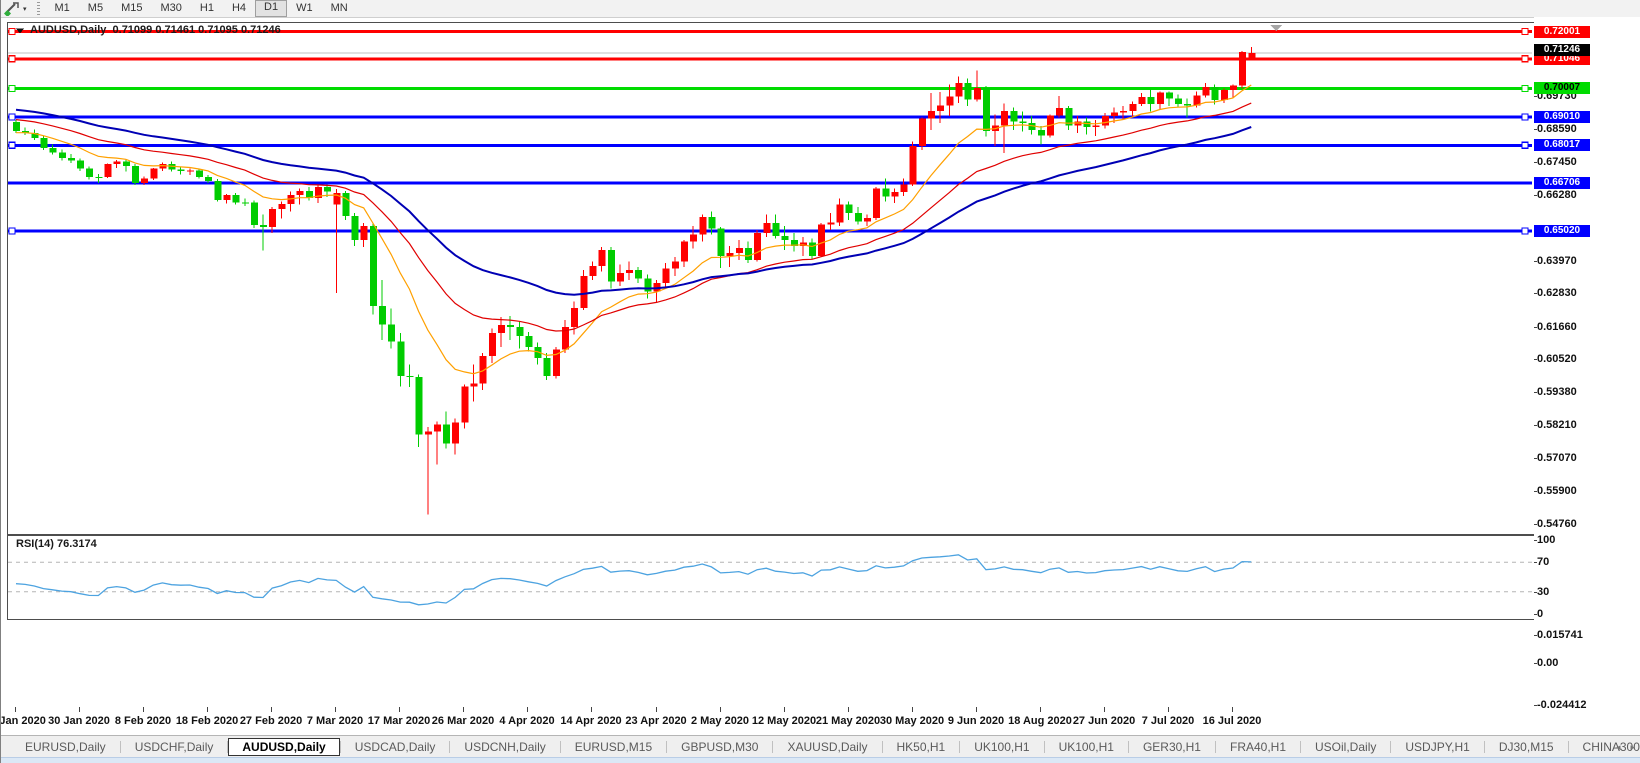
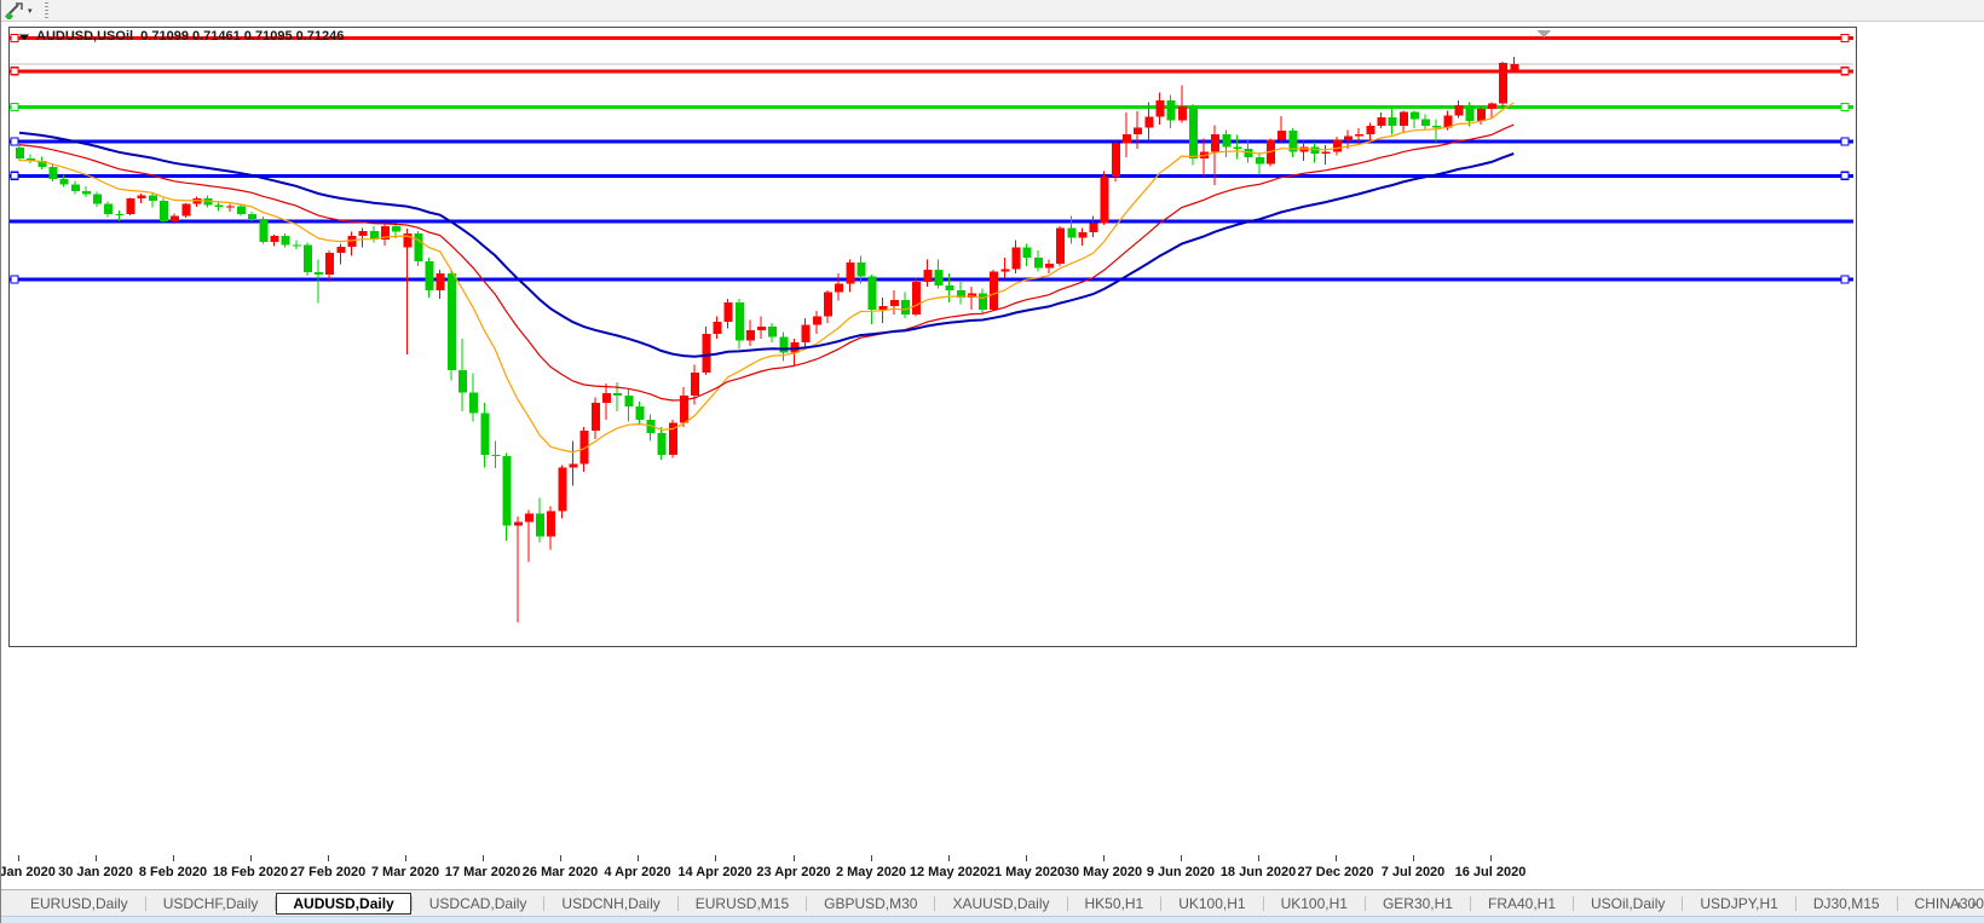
- M1
- M5
- M15
- M30
- H1
- H4
- D1
- W1
- MN
- AUDUSD,Daily 0.71099 0.71461 0.71095 0.71246
+ AUDUSD,USOil 0.71099 0.71461 0.71095 0.71246
- RSI(14) 76.3174
- 0.69730
- 0.68590
- 0.67450
- 0.66280
- 0.63970
- 0.62830
- 0.61660
- 0.60520
- 0.59380
- 0.58210
- 0.57070
- 0.55900
- 0.54760
- 0.72001
- 0.71046
- 0.70007
- 0.69010
- 0.68017
- 0.66706
- 0.65020
- 0.71246
- 100
- 70
- 30
- 0
- 0.015741
- 0.00
- -0.024412
  Jan 2020
  30 Jan 2020
  8 Feb 2020
  18 Feb 2020
  27 Feb 2020
  7 Mar 2020
  17 Mar 2020
  26 Mar 2020
  4 Apr 2020
  14 Apr 2020
  23 Apr 2020
  2 May 2020
  12 May 2020
  21 May 2020
  30 May 2020
  9 Jun 2020
- 18 Aug 2020
+ 18 Jun 2020
- 27 Jun 2020
+ 27 Dec 2020
  7 Jul 2020
  16 Jul 2020
  EURUSD,Daily
  USDCHF,Daily
  AUDUSD,Daily
  USDCAD,Daily
  USDCNH,Daily
  EURUSD,M15
  GBPUSD,M30
  XAUUSD,Daily
  HK50,H1
  UK100,H1
  UK100,H1
  GER30,H1
  FRA40,H1
  USOil,Daily
  USDJPY,H1
  DJ30,M15
  CHINA300
  ◂
  ▸
